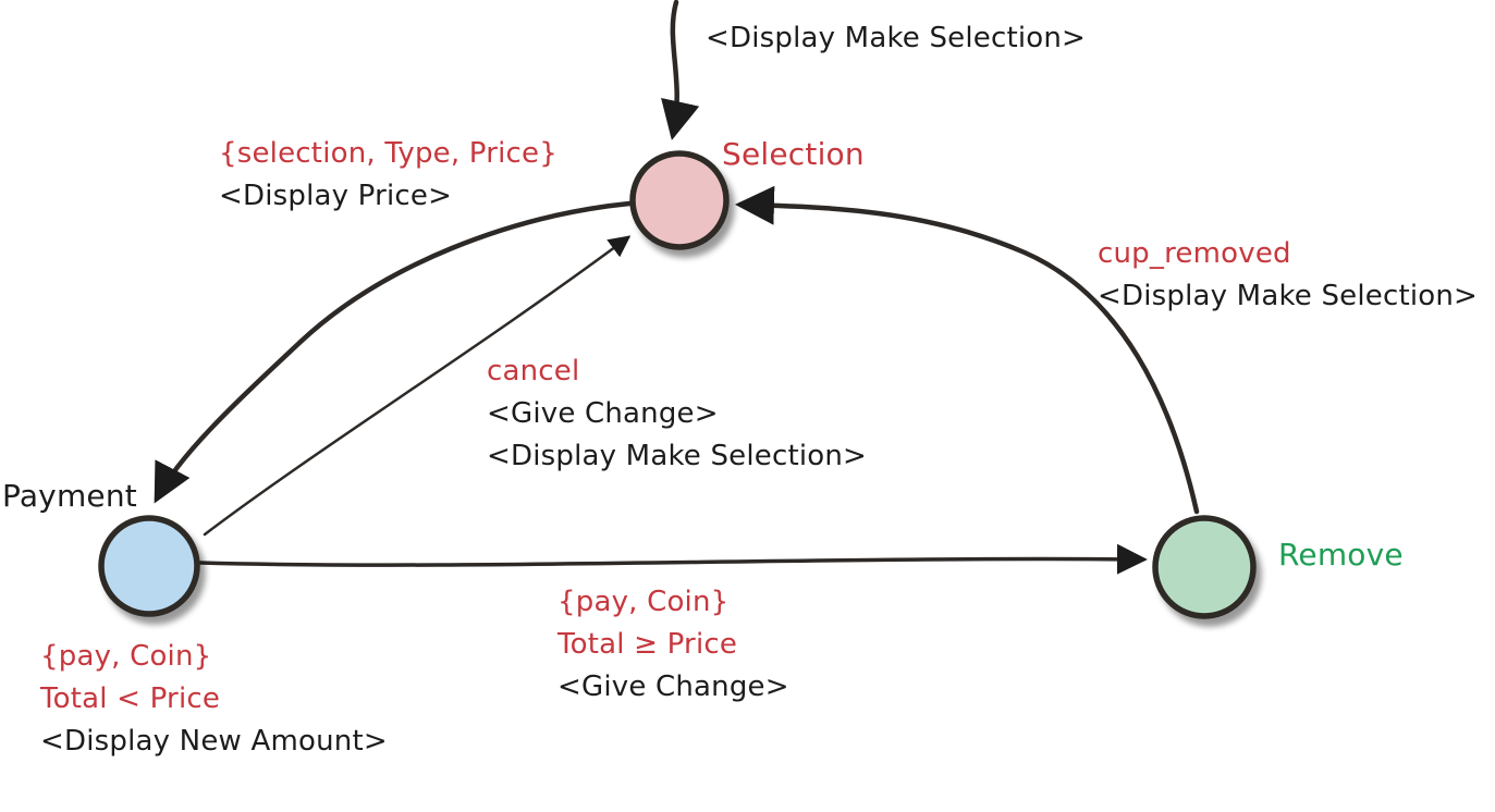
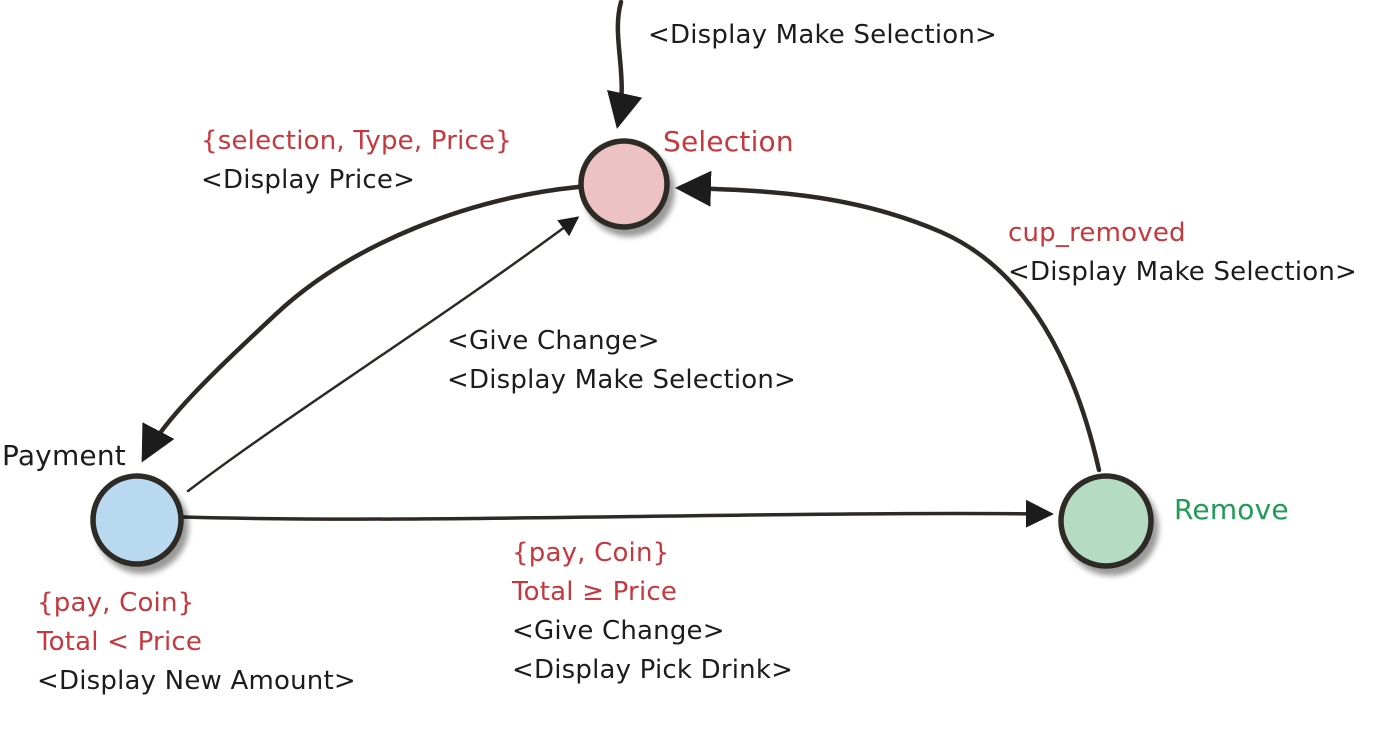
  <Display Make Selection>
  Selection
  {selection, Type, Price}
  <Display Price>
- cancel
  <Give Change>
  <Display Make Selection>
  cup_removed
  <Display Make Selection>
  Payment
  Remove
  {pay, Coin}
  Total < Price
  <Display New Amount>
  {pay, Coin}
  Total ≥ Price
  <Give Change>
+ <Display Pick Drink>
